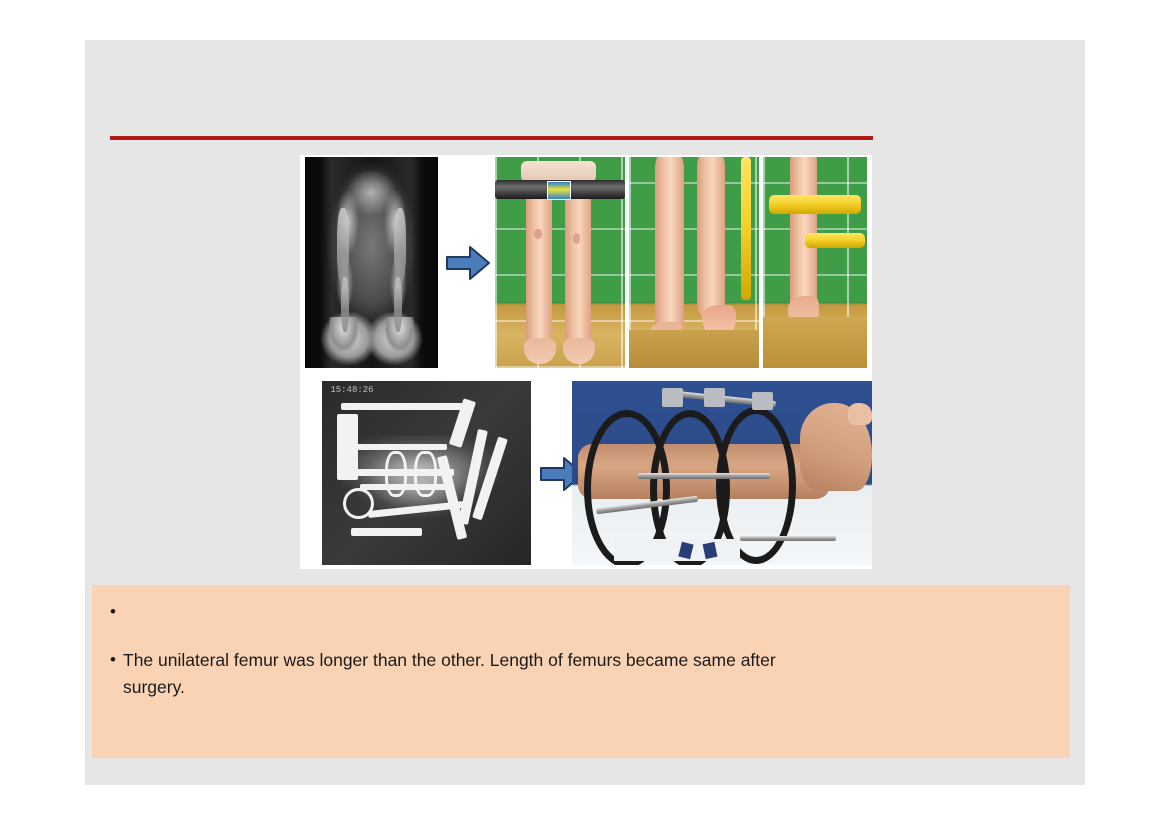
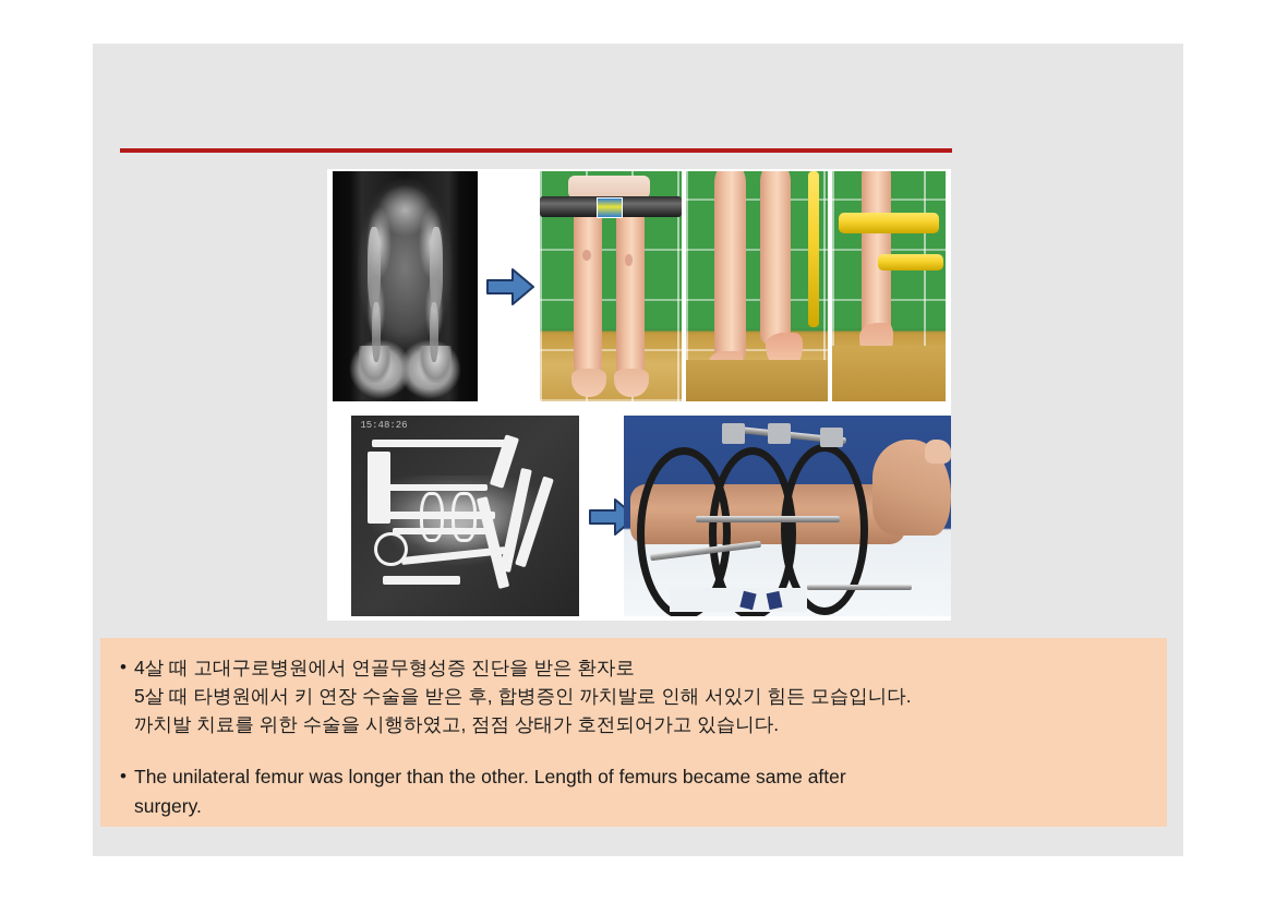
  15:48:26
  •
+ 4살 때 고대구로병원에서 연골무형성증 진단을 받은 환자로
+ 5살 때 타병원에서 키 연장 수술을 받은 후, 합병증인 까치발로 인해 서있기 힘든 모습입니다.
+ 까치발 치료를 위한 수술을 시행하였고, 점점 상태가 호전되어가고 있습니다.
  •
  The unilateral femur was longer than the other. Length of femurs became same after
  surgery.
